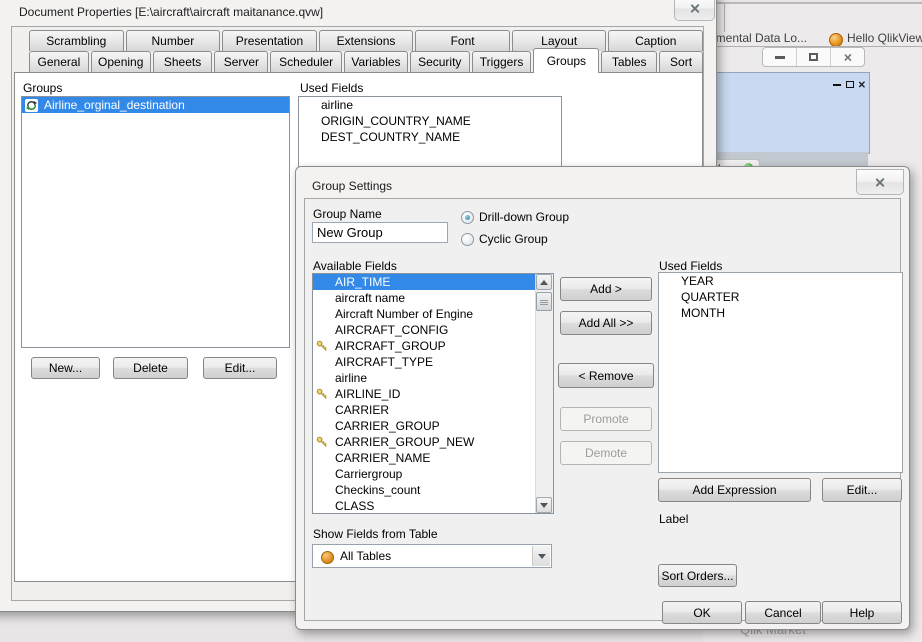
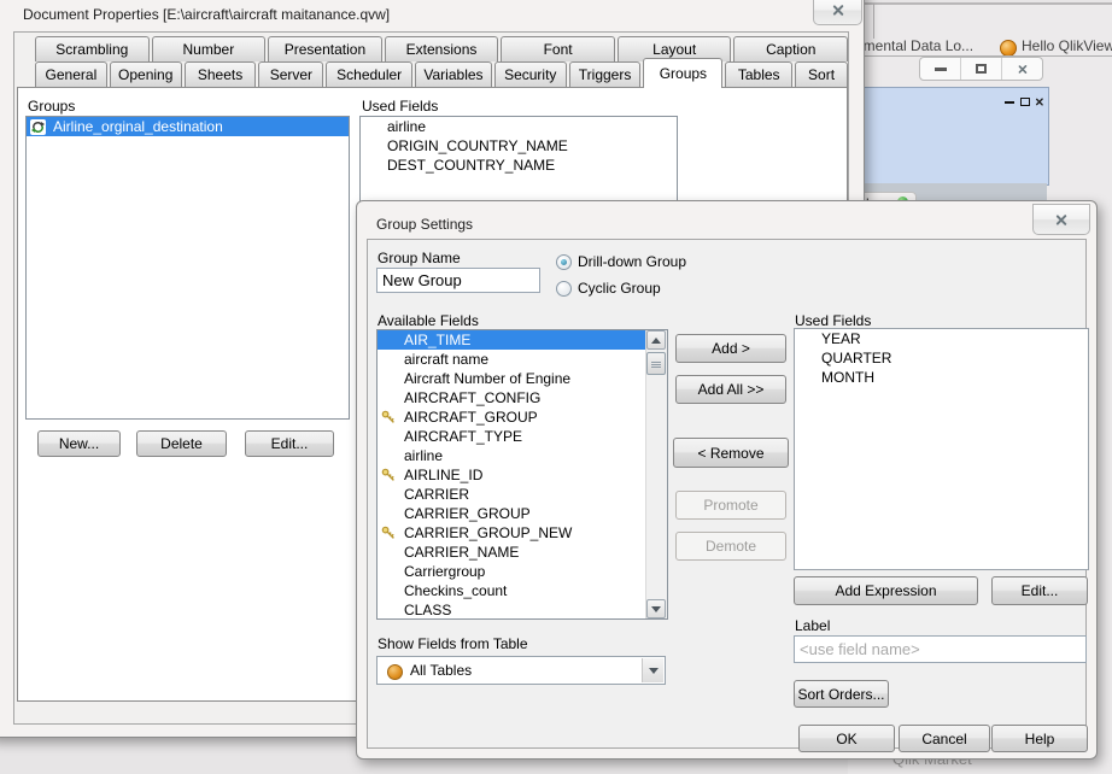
  mental Data Lo...
  Hello QlikView
  Document Properties [E:\aircraft\aircraft maitanance.qvw]
  Scrambling
  Number
  Presentation
  Extensions
  Font
  Layout
  Caption
  General
  Opening
  Sheets
  Server
  Scheduler
  Variables
  Security
  Triggers
  Groups
  Tables
  Sort
  Groups
  Airline_orginal_destination
  New...
  Delete
  Edit...
  Used Fields
  airline
  ORIGIN_COUNTRY_NAME
  DEST_COUNTRY_NAME
  Group Settings
  Group Name
  New Group
  Drill-down Group
  Cyclic Group
  Available Fields
  AIR_TIME
  aircraft name
  Aircraft Number of Engine
  AIRCRAFT_CONFIG
  AIRCRAFT_GROUP
  AIRCRAFT_TYPE
  airline
  AIRLINE_ID
  CARRIER
  CARRIER_GROUP
  CARRIER_GROUP_NEW
  CARRIER_NAME
  Carriergroup
  Checkins_count
  CLASS
  Add >
  Add All >>
  < Remove
  Promote
  Demote
  Used Fields
  YEAR
  QUARTER
  MONTH
  Add Expression
  Edit...
  Show Fields from Table
  All Tables
  Label
+ <use field name>
  Sort Orders...
  OK
  Cancel
  Help
